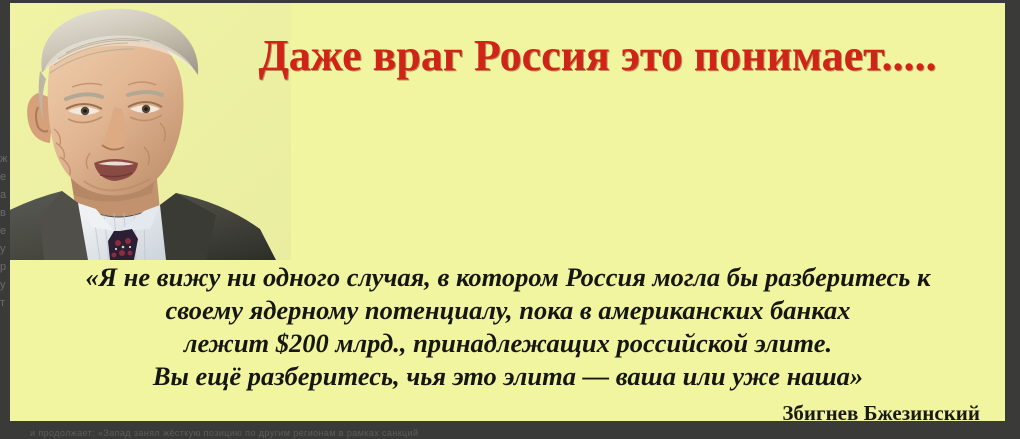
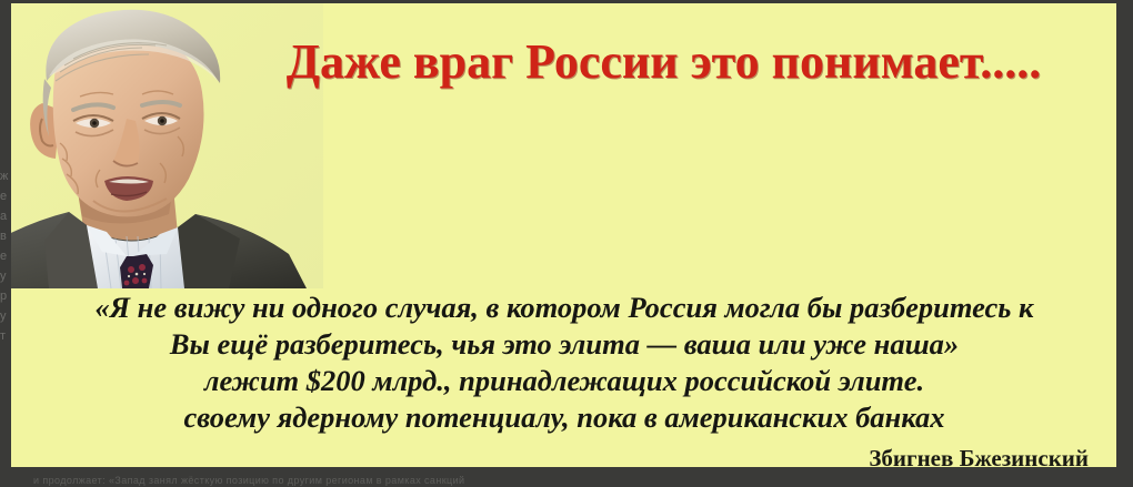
  ж е а в е у р у т
- Даже враг Россия это понимает.....
+ Даже враг России это понимает.....
  «Я не вижу ни одного случая, в котором Россия могла бы разберитесь к
- своему ядерному потенциалу, пока в американских банках
+ Вы ещё разберитесь, чья это элита — ваша или уже наша»
  лежит $200 млрд., принадлежащих российской элите.
- Вы ещё разберитесь, чья это элита — ваша или уже наша»
+ своему ядерному потенциалу, пока в американских банках
  Збигнев Бжезинский
  и продолжает: «Запад занял жёсткую позицию по другим регионам в рамках санкций
